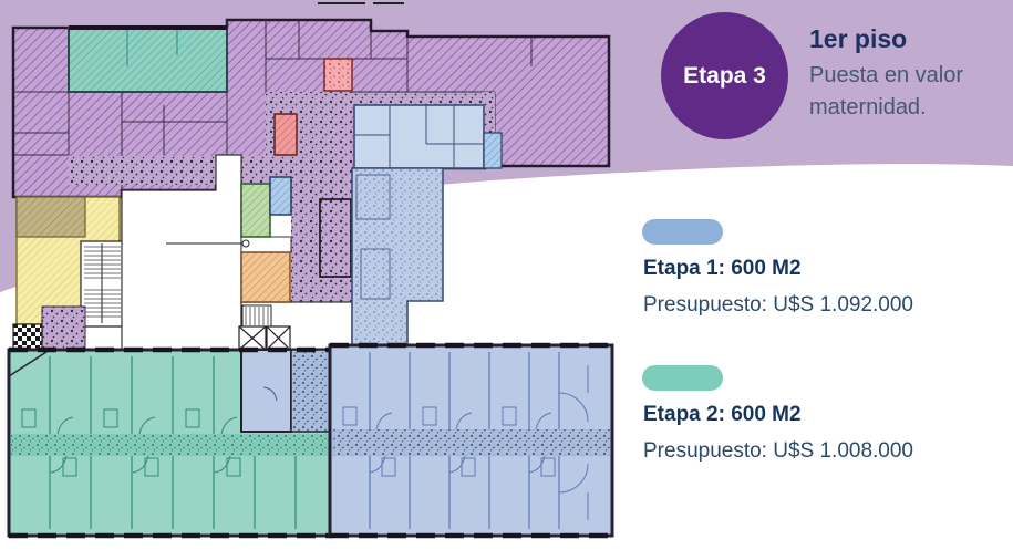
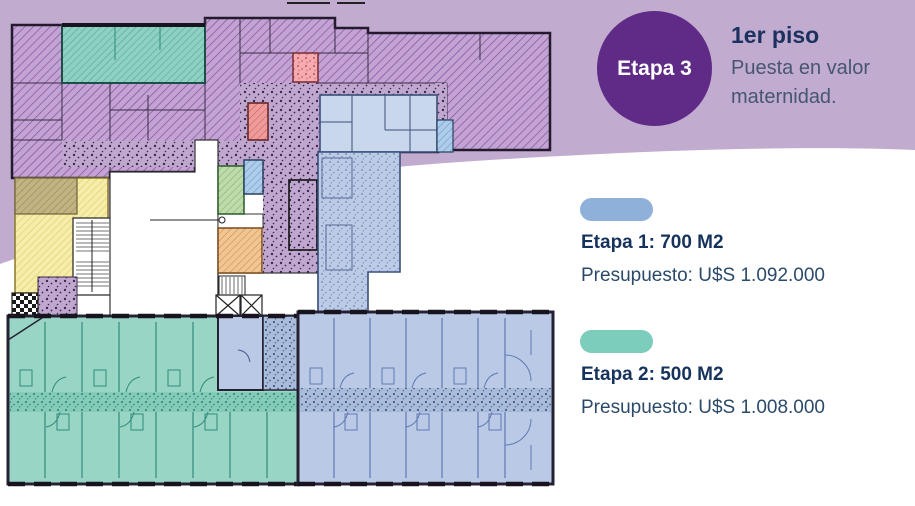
  Etapa 3
  1er piso
  Puesta en valor maternidad.
- Etapa 1: 600 M2
+ Etapa 1: 700 M2
  Presupuesto: U$S 1.092.000
- Etapa 2: 600 M2
+ Etapa 2: 500 M2
  Presupuesto: U$S 1.008.000
